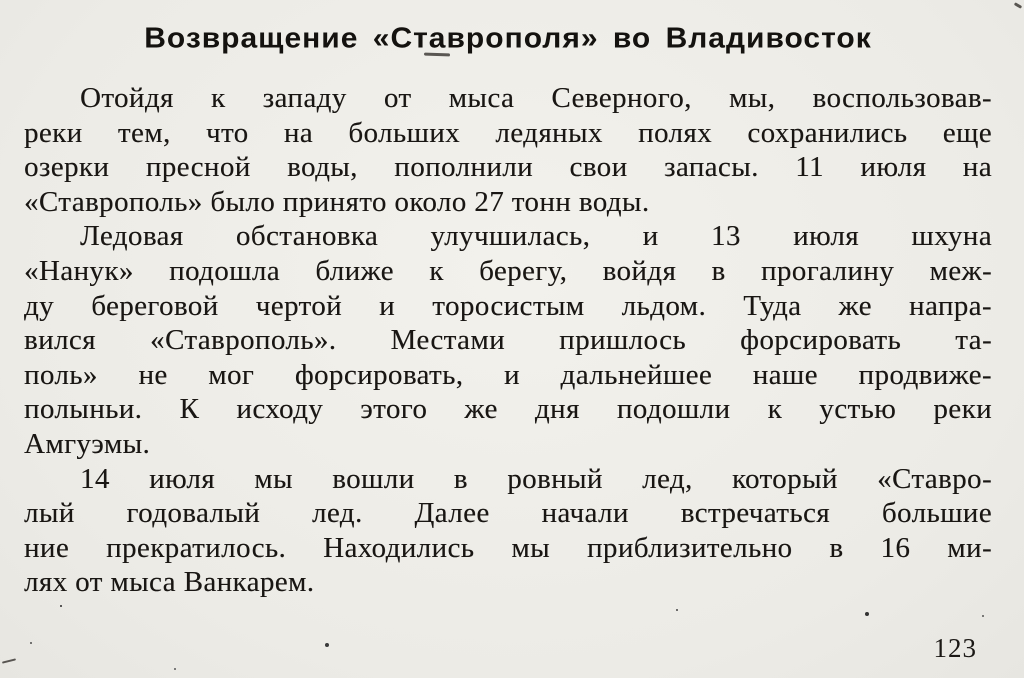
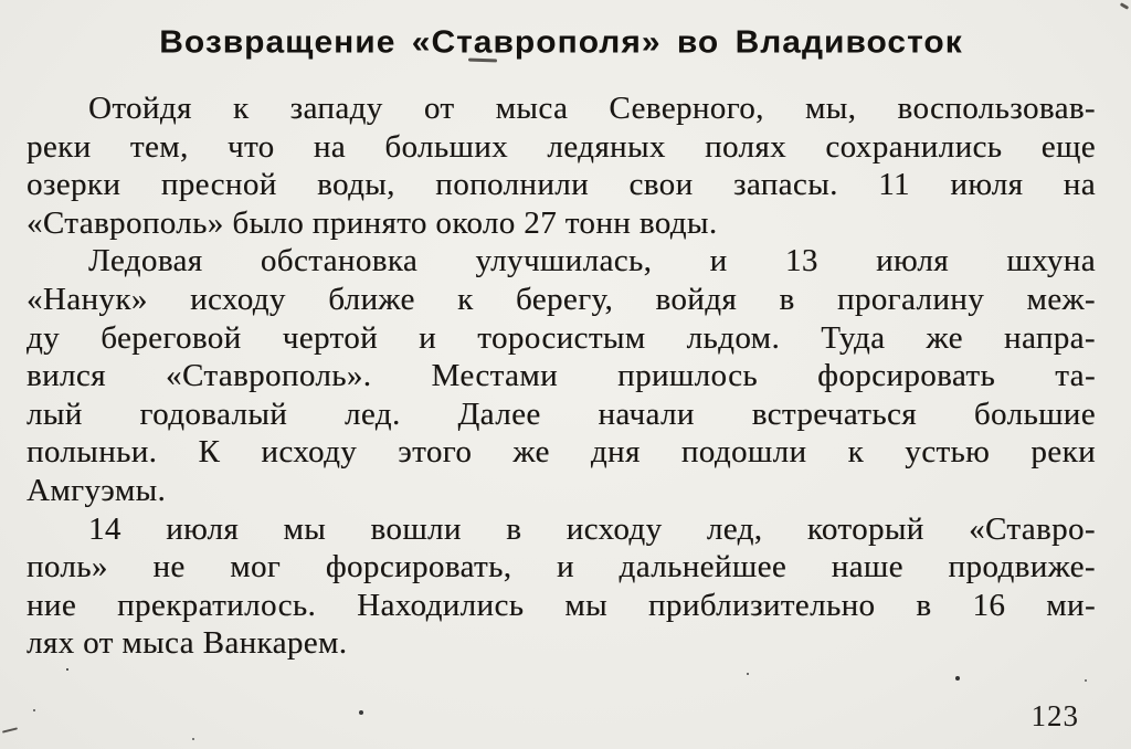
  Возвращение «Ставрополя» во Владивосток
  Отойдя к западу от мыса Северного, мы, воспользовав-
  реки тем, что на больших ледяных полях сохранились еще
  озерки пресной воды, пополнили свои запасы. 11 июля на
  «Ставрополь» было принято около 27 тонн воды.
  Ледовая обстановка улучшилась, и 13 июля шхуна
- «Нанук» подошла ближе к берегу, войдя в прогалину меж-
+ «Нанук» исходу ближе к берегу, войдя в прогалину меж-
  ду береговой чертой и торосистым льдом. Туда же напра-
  вился «Ставрополь». Местами пришлось форсировать та-
- поль» не мог форсировать, и дальнейшее наше продвиже-
+ лый годовалый лед. Далее начали встречаться большие
  полыньи. К исходу этого же дня подошли к устью реки
  Амгуэмы.
- 14 июля мы вошли в ровный лед, который «Ставро-
+ 14 июля мы вошли в исходу лед, который «Ставро-
- лый годовалый лед. Далее начали встречаться большие
+ поль» не мог форсировать, и дальнейшее наше продвиже-
  ние прекратилось. Находились мы приблизительно в 16 ми-
  лях от мыса Ванкарем.
  123
